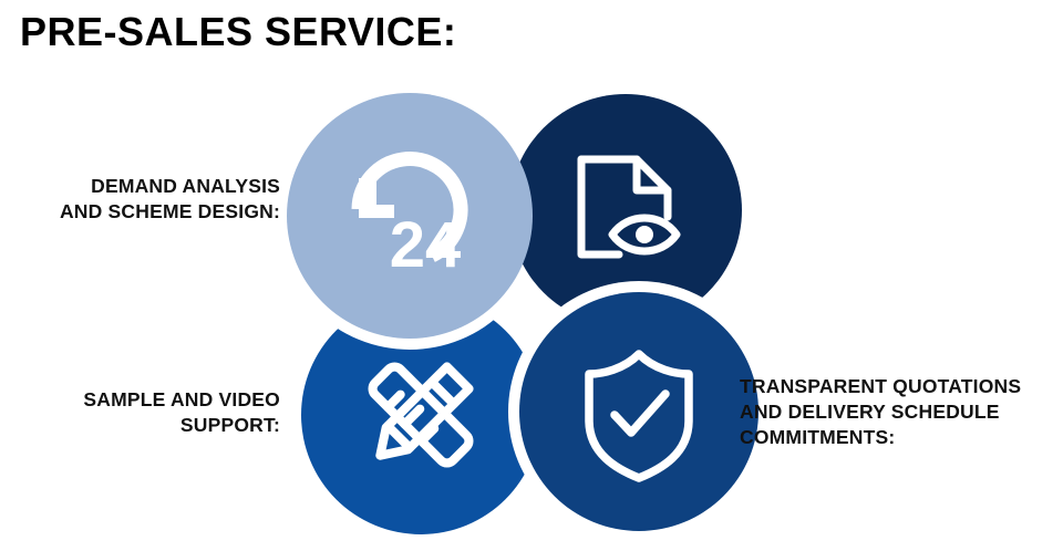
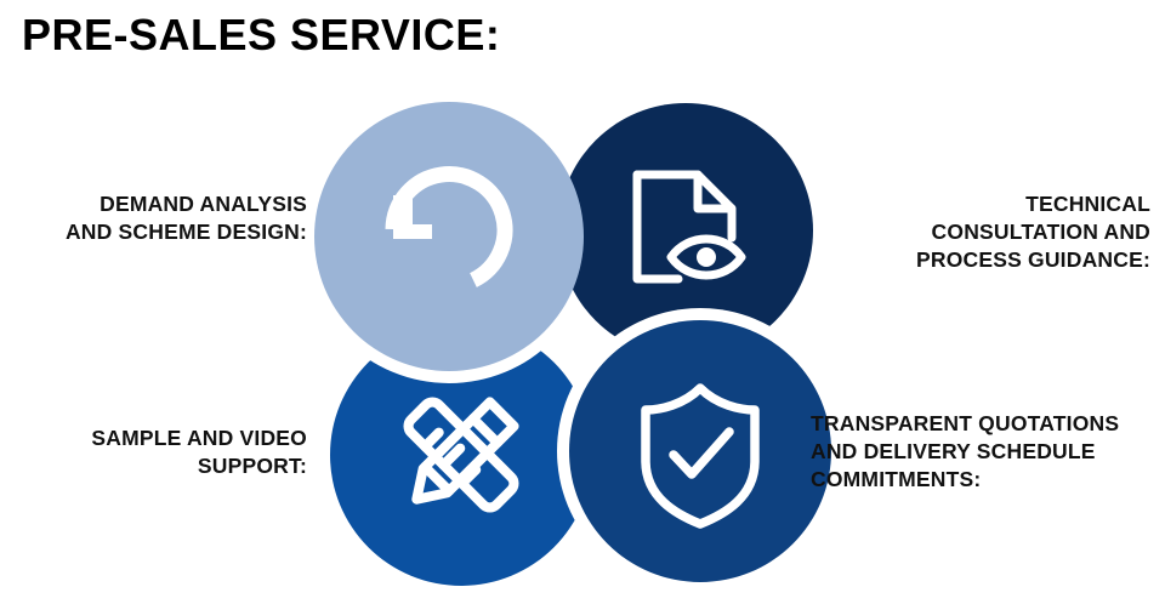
  PRE-SALES SERVICE:
- 24
  DEMAND ANALYSIS
  AND SCHEME DESIGN:
+ TECHNICAL
+ CONSULTATION AND
+ PROCESS GUIDANCE:
  SAMPLE AND VIDEO
  SUPPORT:
  TRANSPARENT QUOTATIONS
  AND DELIVERY SCHEDULE
  COMMITMENTS:
